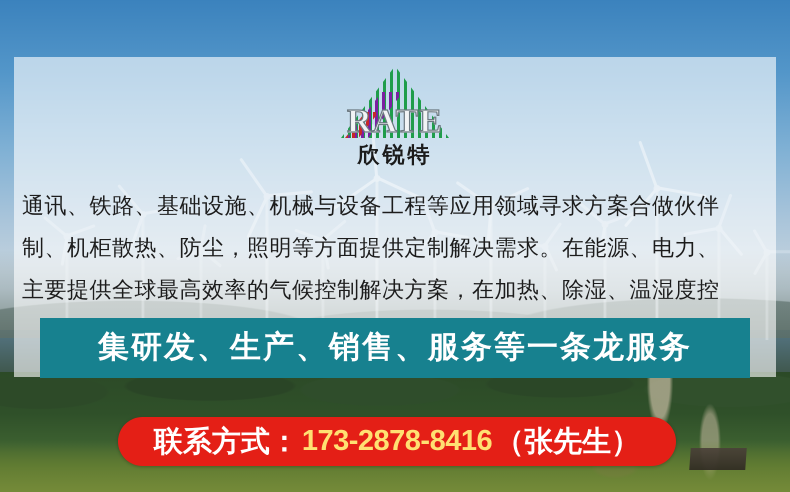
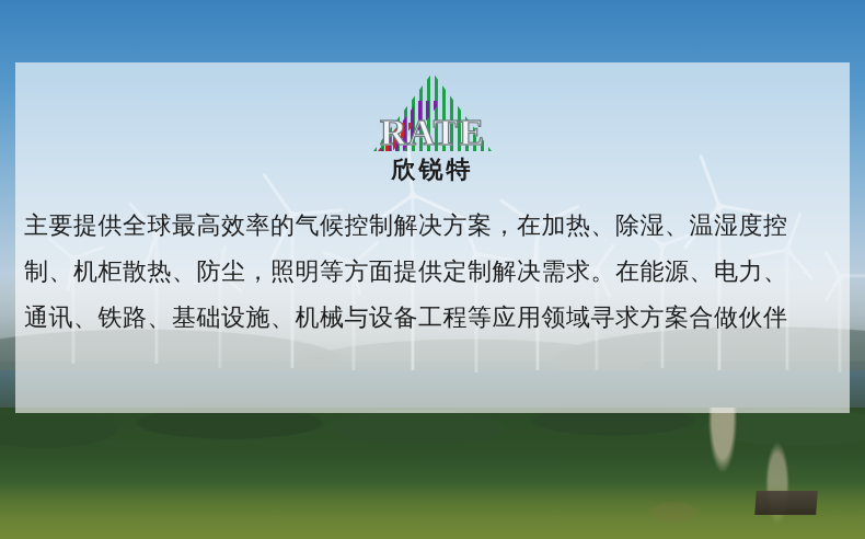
  RATE
  欣锐特
- 通讯、铁路、基础设施、机械与设备工程等应用领域寻求方案合做伙伴
+ 主要提供全球最高效率的气候控制解决方案，在加热、除湿、温湿度控
  制、机柜散热、防尘，照明等方面提供定制解决需求。在能源、电力、
- 主要提供全球最高效率的气候控制解决方案，在加热、除湿、温湿度控
+ 通讯、铁路、基础设施、机械与设备工程等应用领域寻求方案合做伙伴
- 集研发、生产、销售、服务等一条龙服务
- 联系方式：
- 173-2878-8416
- （张先生）
